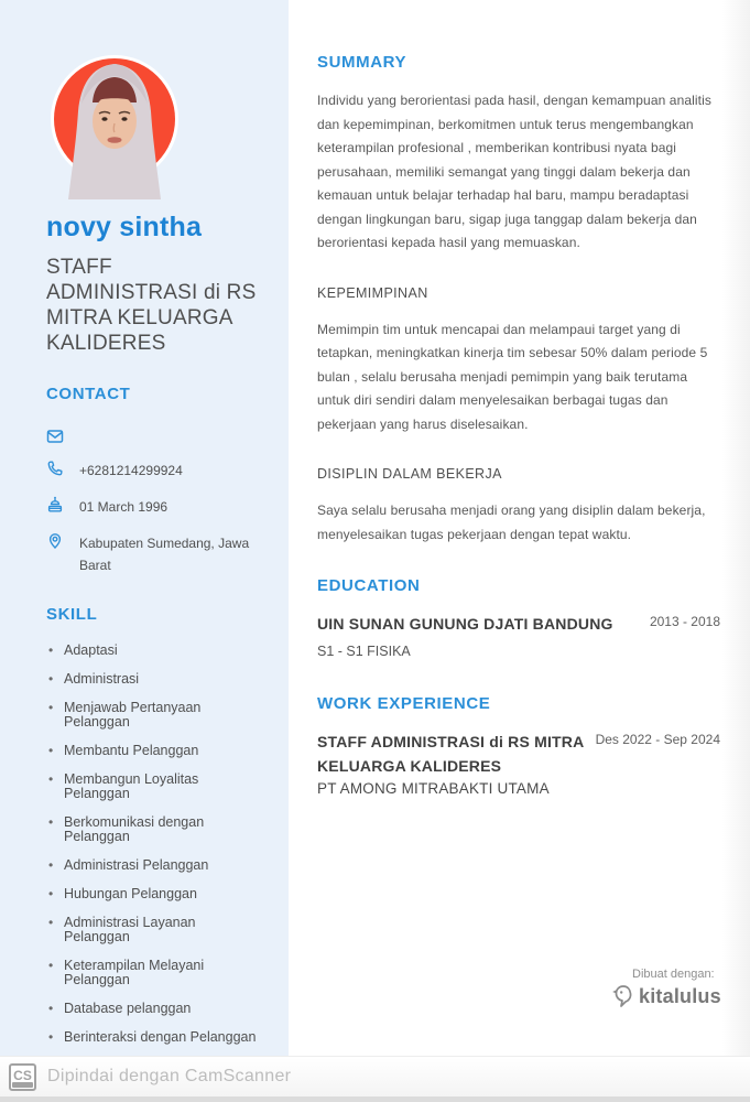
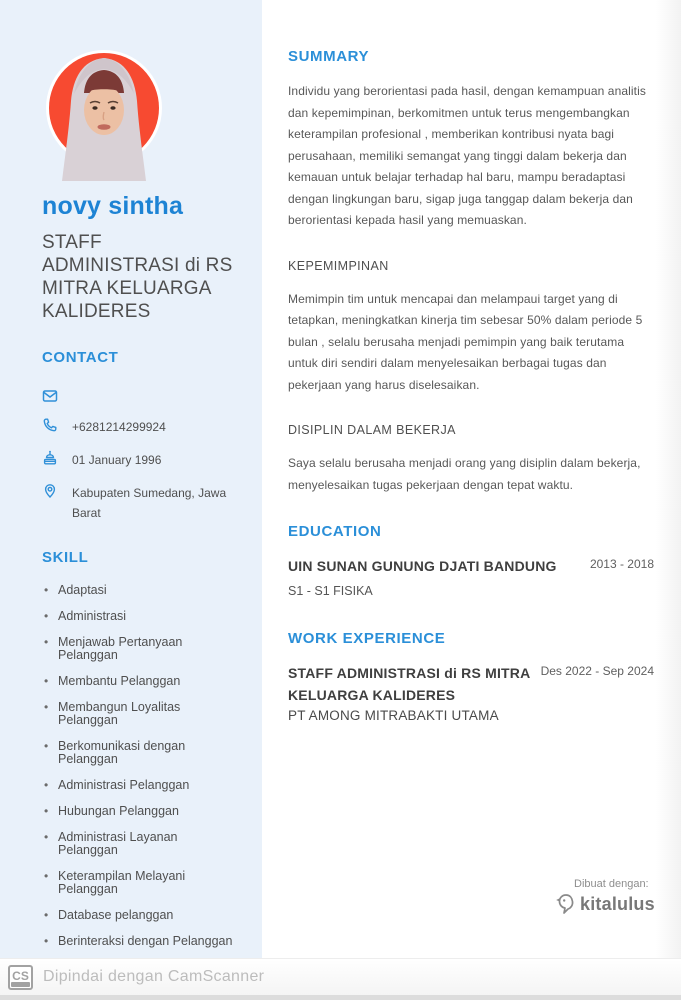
  novy sintha
  STAFF ADMINISTRASI di RS MITRA KELUARGA KALIDERES
  CONTACT
  +6281214299924
- 01 March 1996
+ 01 January 1996
  Kabupaten Sumedang, Jawa Barat
  SKILL
  Adaptasi
  Administrasi
  Menjawab Pertanyaan Pelanggan
  Membantu Pelanggan
  Membangun Loyalitas Pelanggan
  Berkomunikasi dengan Pelanggan
  Administrasi Pelanggan
  Hubungan Pelanggan
  Administrasi Layanan Pelanggan
  Keterampilan Melayani Pelanggan
  Database pelanggan
  Berinteraksi dengan Pelanggan
  SUMMARY
  Individu yang berorientasi pada hasil, dengan kemampuan analitis dan kepemimpinan, berkomitmen untuk terus mengembangkan keterampilan profesional , memberikan kontribusi nyata bagi perusahaan, memiliki semangat yang tinggi dalam bekerja dan kemauan untuk belajar terhadap hal baru, mampu beradaptasi dengan lingkungan baru, sigap juga tanggap dalam bekerja dan berorientasi kepada hasil yang memuaskan.
  KEPEMIMPINAN
  Memimpin tim untuk mencapai dan melampaui target yang di tetapkan, meningkatkan kinerja tim sebesar 50% dalam periode 5 bulan , selalu berusaha menjadi pemimpin yang baik terutama untuk diri sendiri dalam menyelesaikan berbagai tugas dan pekerjaan yang harus diselesaikan.
  DISIPLIN DALAM BEKERJA
  Saya selalu berusaha menjadi orang yang disiplin dalam bekerja, menyelesaikan tugas pekerjaan dengan tepat waktu.
  EDUCATION
  UIN SUNAN GUNUNG DJATI BANDUNG
  2013 - 2018
  S1 - S1 FISIKA
  WORK EXPERIENCE
  STAFF ADMINISTRASI di RS MITRA KELUARGA KALIDERES
  Des 2022 - Sep 2024
  PT AMONG MITRABAKTI UTAMA
  Dibuat dengan:
  kitalulus
  CS
  Dipindai dengan CamScanner
